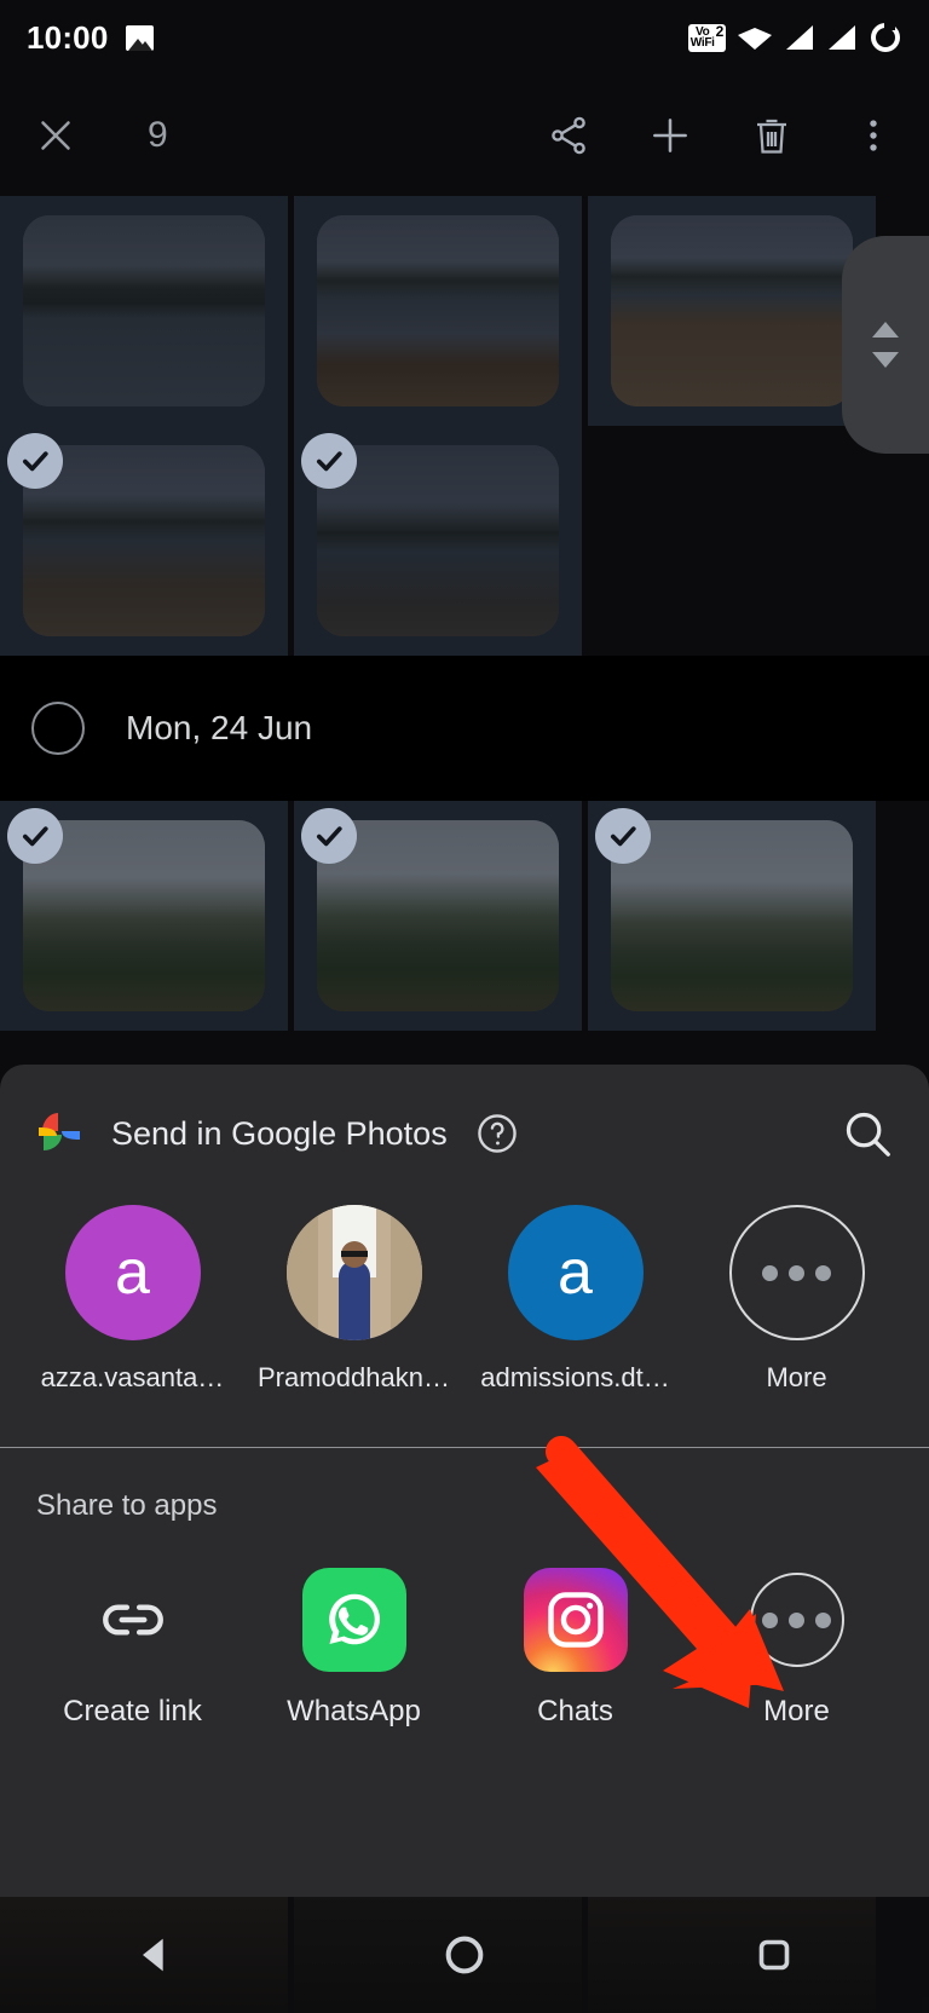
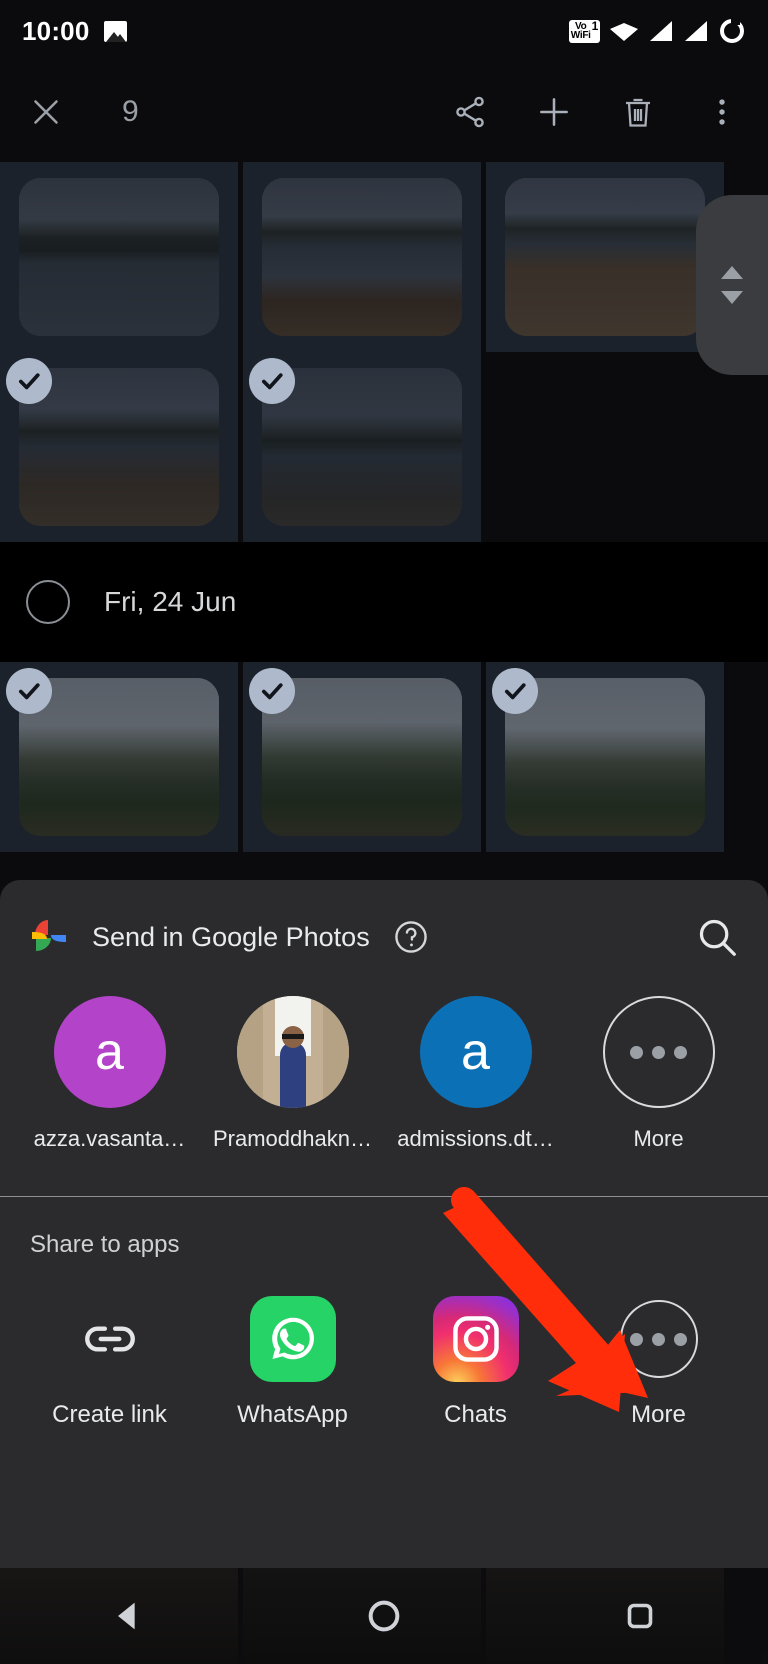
  10:00
  Vo
  WiFi
- 2
+ 1
  9
- Mon, 24 Jun
+ Fri, 24 Jun
  Send in Google Photos
  a
  azza.vasanta…
  Pramoddhakn…
  a
  admissions.dt…
  More
  Share to apps
  Create link
  WhatsApp
  Chats
  More
